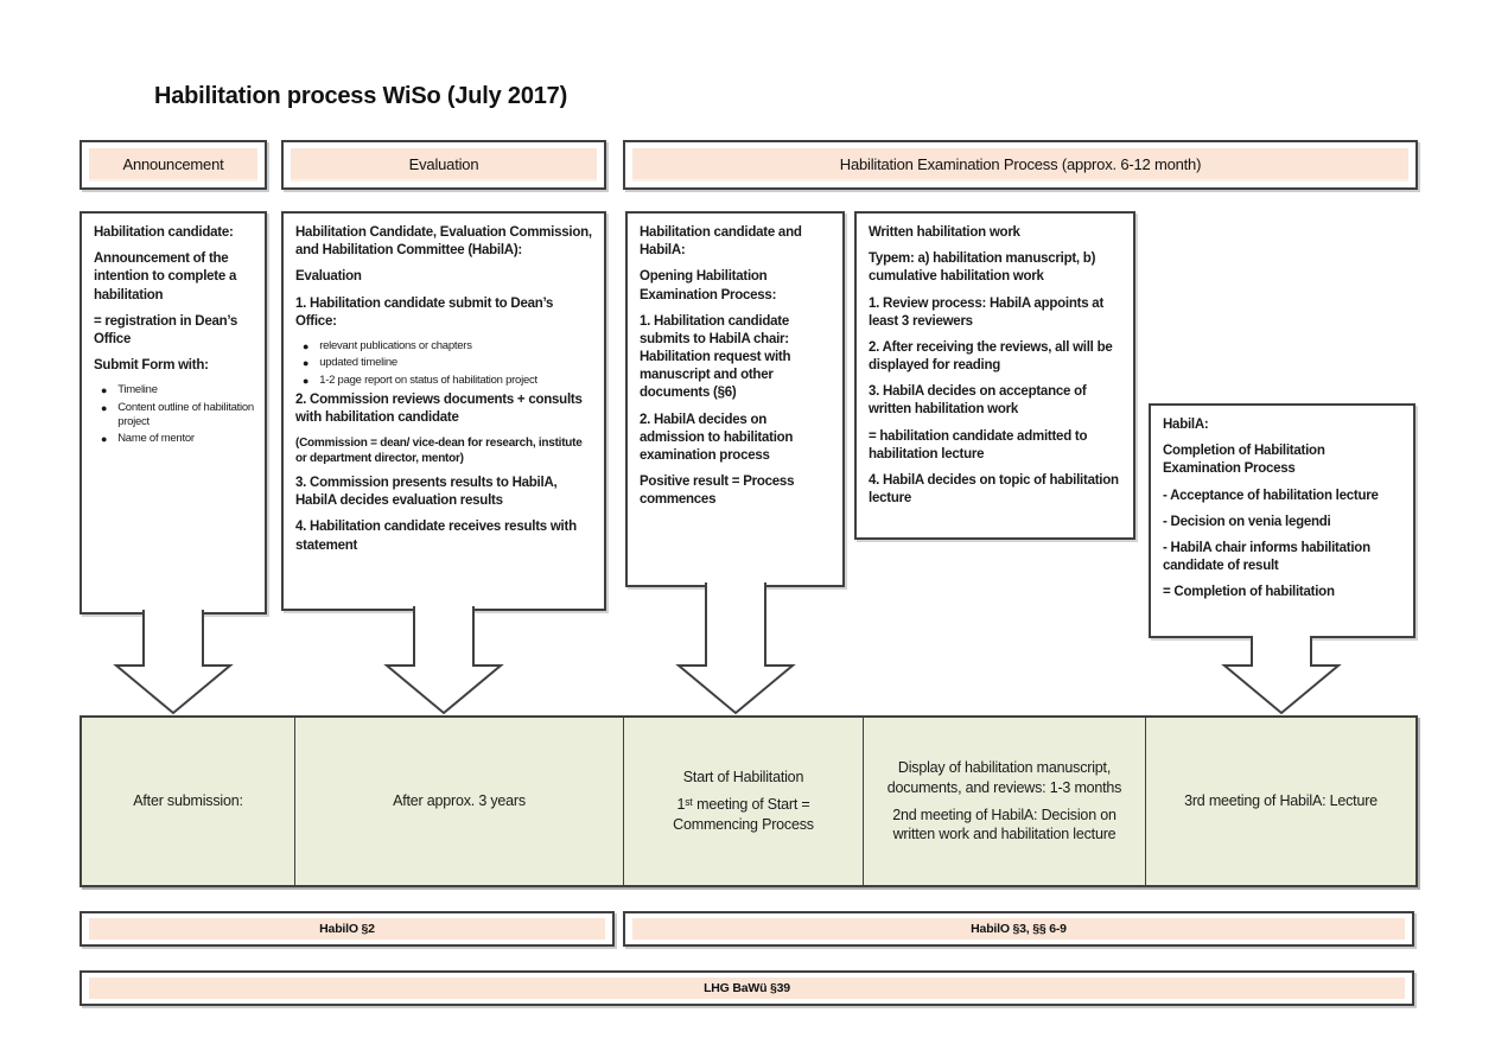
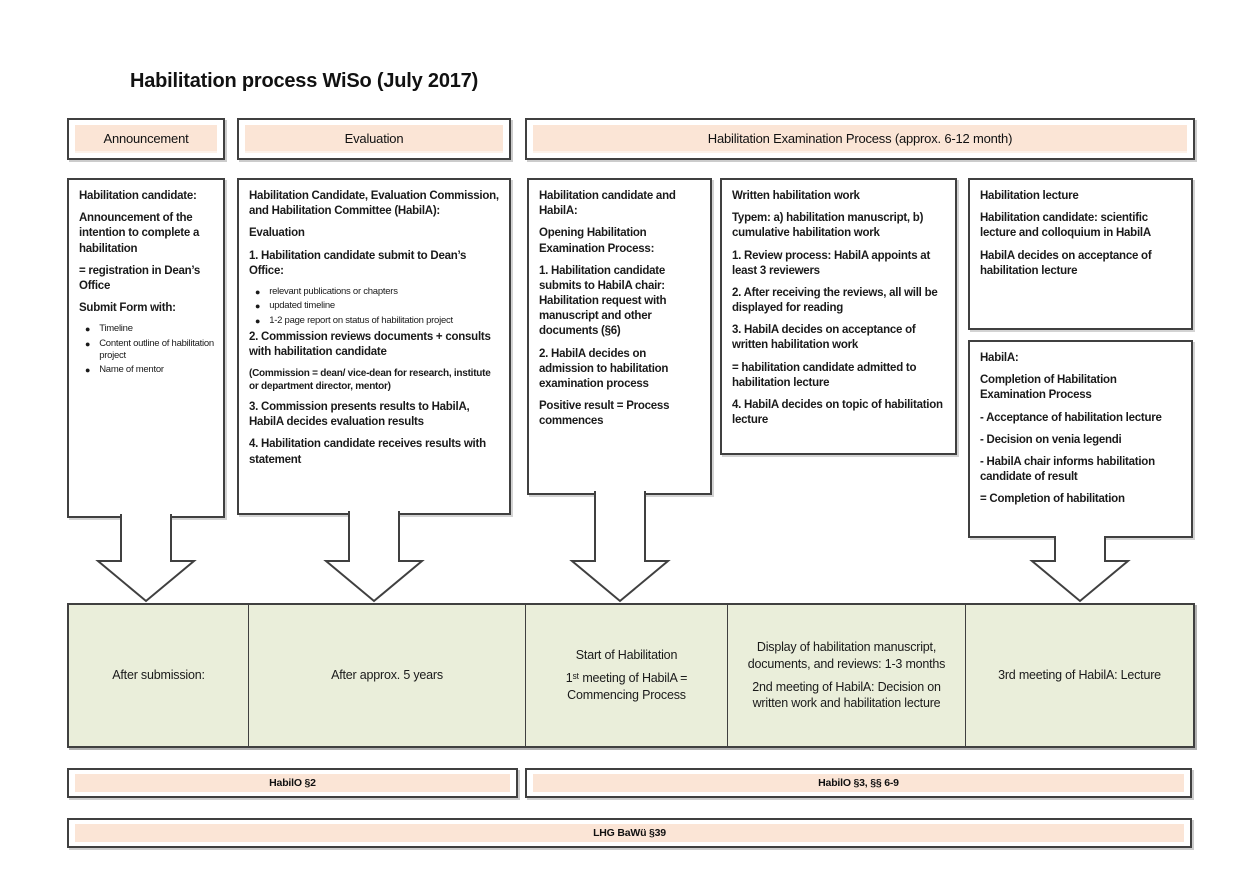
  Habilitation process WiSo (July 2017)
  Announcement
  Evaluation
  Habilitation Examination Process (approx. 6-12 month)
  Habilitation candidate:
  Announcement of the intention to complete a habilitation
  = registration in Dean’s Office
  Submit Form with:
  ●
  Timeline
  ●
  Content outline of habilitation project
  ●
  Name of mentor
  Habilitation Candidate, Evaluation Commission, and Habilitation Committee (HabilA):
  Evaluation
  1. Habilitation candidate submit to Dean’s Office:
  ●
  relevant publications or chapters
  ●
  updated timeline
  ●
  1-2 page report on status of habilitation project
  2. Commission reviews documents + consults with habilitation candidate
  (Commission = dean/ vice-dean for research, institute or department director, mentor)
  3. Commission presents results to HabilA, HabilA decides evaluation results
  4. Habilitation candidate receives results with statement
  Habilitation candidate and HabilA:
  Opening Habilitation Examination Process:
  1. Habilitation candidate submits to HabilA chair: Habilitation request with manuscript and other documents (§6)
  2. HabilA decides on admission to habilitation examination process
  Positive result = Process commences
  Written habilitation work
  Typem: a) habilitation manuscript, b) cumulative habilitation work
  1. Review process: HabilA appoints at least 3 reviewers
  2. After receiving the reviews, all will be displayed for reading
  3. HabilA decides on acceptance of written habilitation work
  = habilitation candidate admitted to habilitation lecture
  4. HabilA decides on topic of habilitation lecture
+ Habilitation lecture
+ Habilitation candidate: scientific lecture and colloquium in HabilA
+ HabilA decides on acceptance of habilitation lecture
  HabilA:
  Completion of Habilitation Examination Process
  - Acceptance of habilitation lecture
  - Decision on venia legendi
  - HabilA chair informs habilitation candidate of result
  = Completion of habilitation
  After submission:
- After approx. 3 years
+ After approx. 5 years
  Start of Habilitation
- 1ˢᵗ meeting of Start = Commencing Process
+ 1ˢᵗ meeting of HabilA = Commencing Process
  Display of habilitation manuscript, documents, and reviews: 1-3 months
  2nd meeting of HabilA: Decision on written work and habilitation lecture
  3rd meeting of HabilA: Lecture
  HabilO §2
  HabilO §3, §§ 6-9
  LHG BaWü §39
